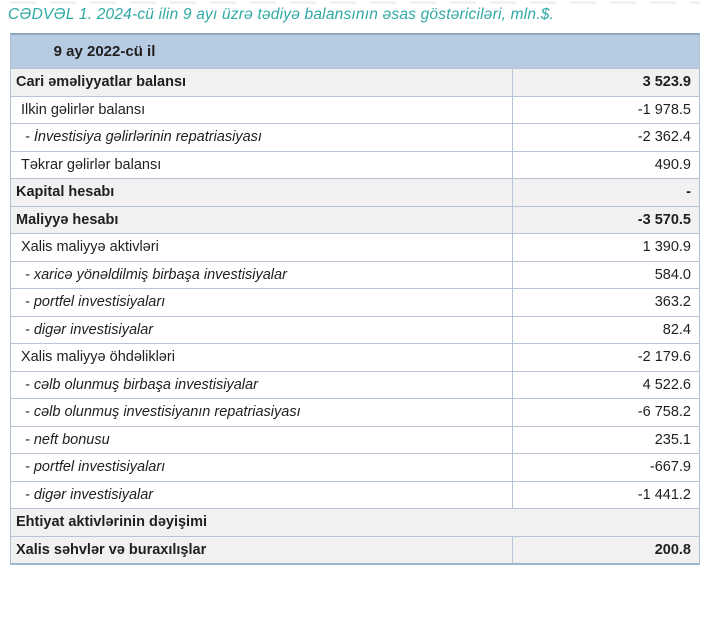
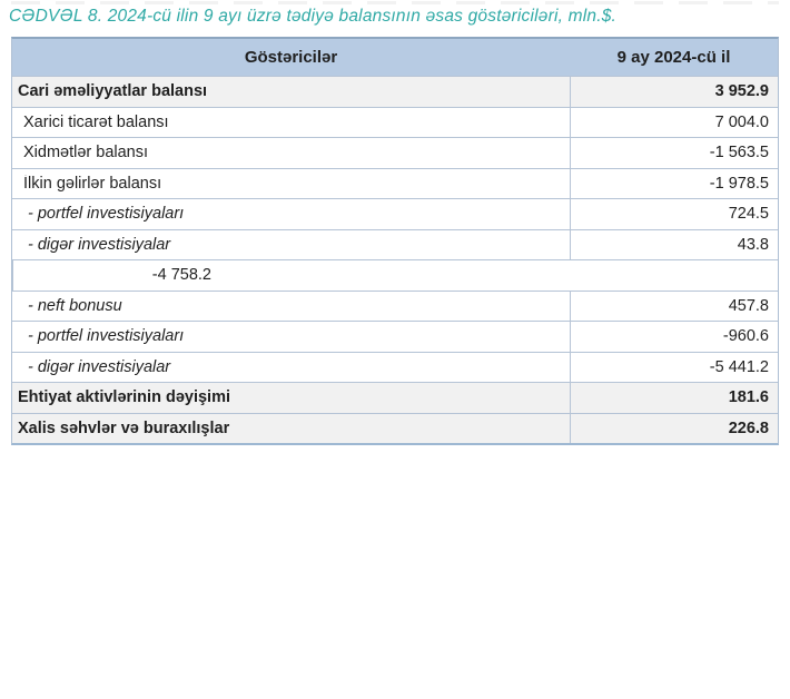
- CƏDVƏL 1. 2024-cü ilin 9 ayı üzrə tədiyə balansının əsas göstəriciləri, mln.$.
+ CƏDVƏL 8. 2024-cü ilin 9 ayı üzrə tədiyə balansının əsas göstəriciləri, mln.$.
+ Göstəricilər
- 9 ay 2022-cü il
+ 9 ay 2024-cü il
  Cari əməliyyatlar balansı
- 3 523.9
+ 3 952.9
+ Xarici ticarət balansı
+ 7 004.0
+ Xidmətlər balansı
+ -1 563.5
  İlkin gəlirlər balansı
  -1 978.5
- - İnvestisiya gəlirlərinin repatriasiyası
- -2 362.4
- Təkrar gəlirlər balansı
- 490.9
- Kapital hesabı
- -
- Maliyyə hesabı
- -3 570.5
- Xalis maliyyə aktivləri
- 1 390.9
- - xaricə yönəldilmiş birbaşa investisiyalar
- 584.0
  - portfel investisiyaları
- 363.2
+ 724.5
  - digər investisiyalar
- 82.4
+ 43.8
- Xalis maliyyə öhdəlikləri
- -2 179.6
- - cəlb olunmuş birbaşa investisiyalar
- 4 522.6
- - cəlb olunmuş investisiyanın repatriasiyası
- -6 758.2
+ -4 758.2
  - neft bonusu
- 235.1
+ 457.8
  - portfel investisiyaları
- -667.9
+ -960.6
  - digər investisiyalar
- -1 441.2
+ -5 441.2
  Ehtiyat aktivlərinin dəyişimi
+ 181.6
  Xalis səhvlər və buraxılışlar
- 200.8
+ 226.8
